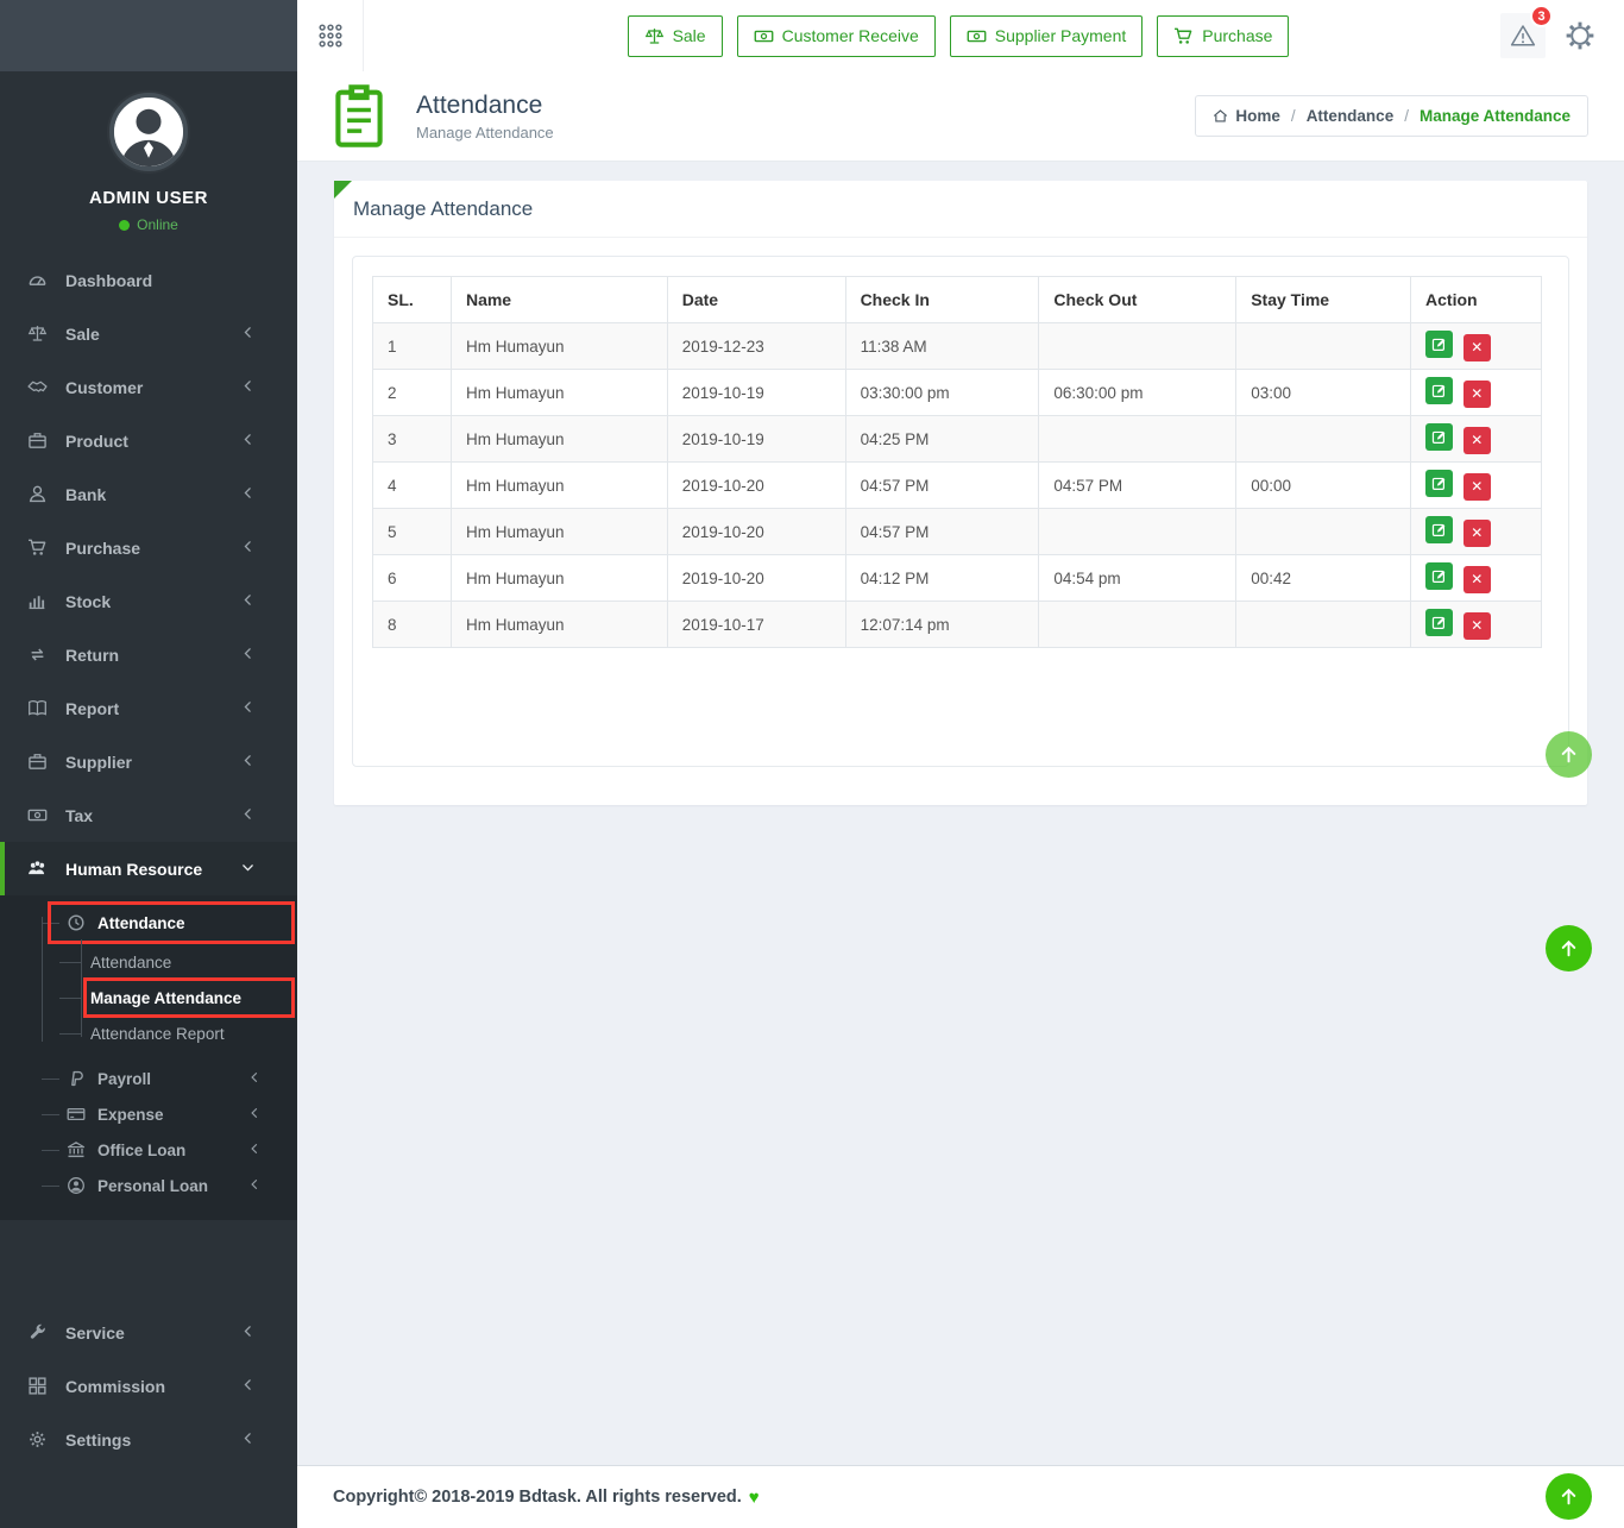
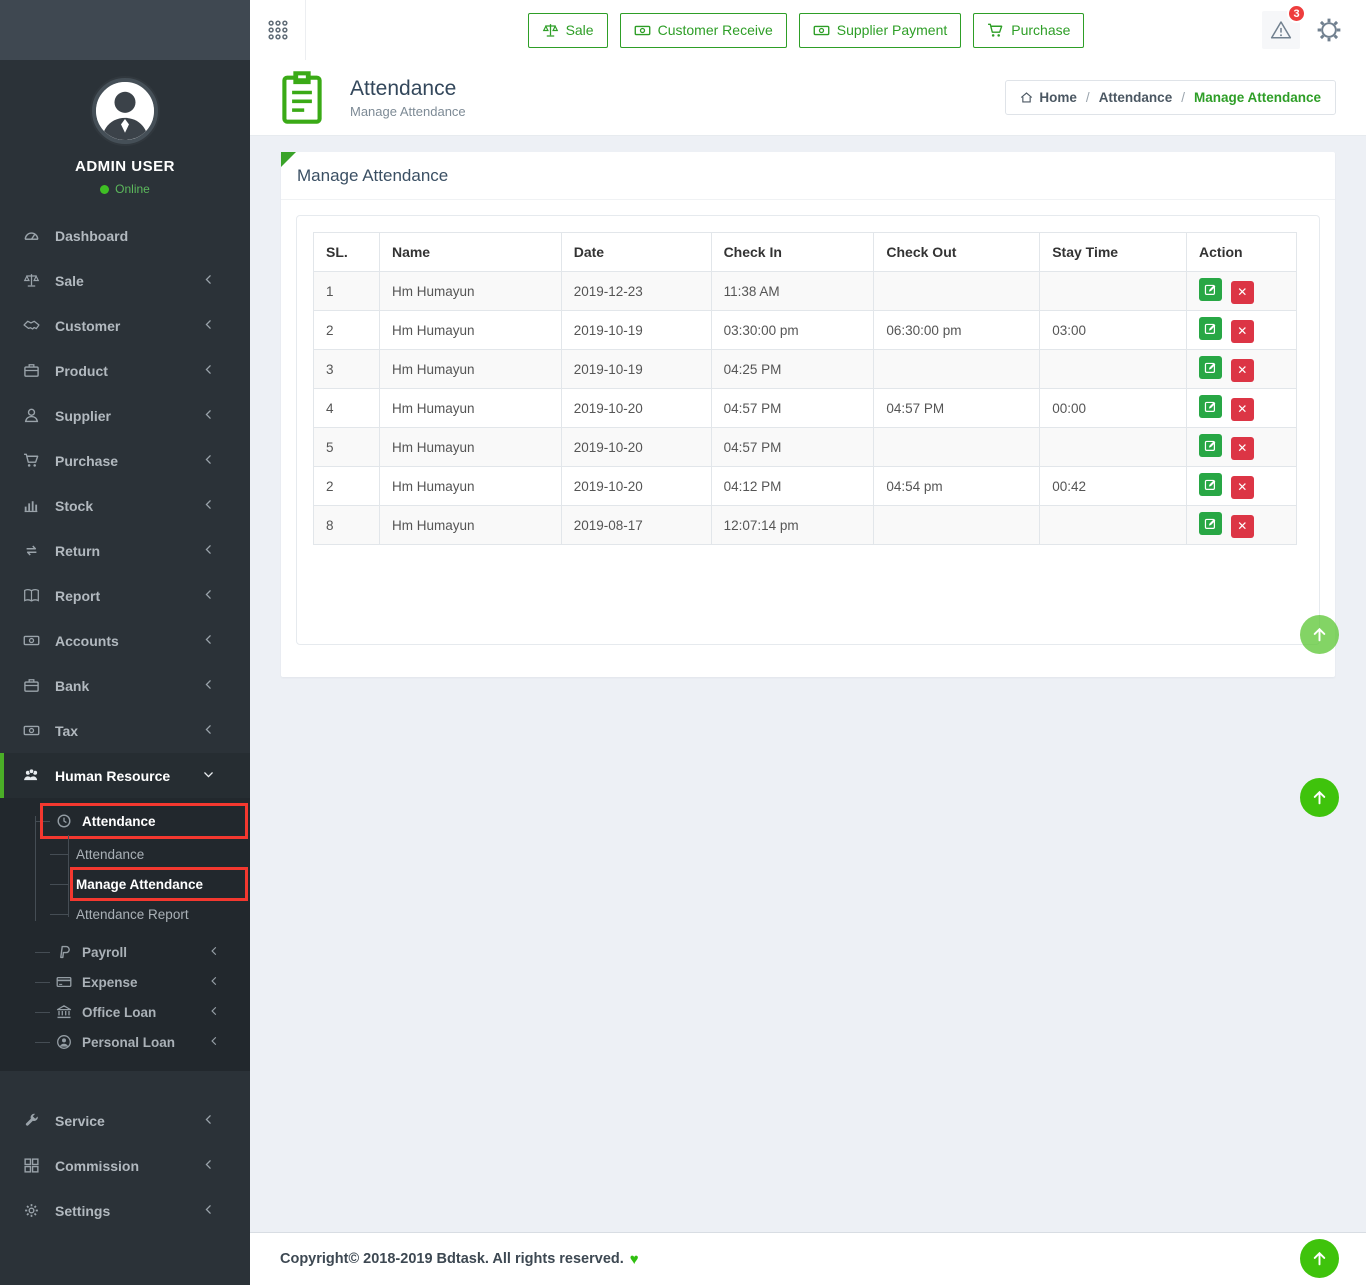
  ADMIN USER
  Online
  Dashboard
  Sale
  Customer
  Product
- Bank
+ Supplier
  Purchase
  Stock
  Return
  Report
+ Accounts
- Supplier
+ Bank
  Tax
  Human Resource
  Attendance
  Attendance Report
  Payroll
  Expense
  Office Loan
  Personal Loan
  Service
  Commission
  Settings
  Sale
  Customer Receive
  Supplier Payment
  Purchase
  3
  Attendance
  Manage Attendance
  Home
  /
  Attendance
  /
  Manage Attendance
  Manage Attendance
  SL.	Name	Date	Check In	Check Out	Stay Time	Action
  1	Hm Humayun	2019-12-23	11:38 AM			✕
  2	Hm Humayun	2019-10-19	03:30:00 pm	06:30:00 pm	03:00	✕
  3	Hm Humayun	2019-10-19	04:25 PM			✕
  4	Hm Humayun	2019-10-20	04:57 PM	04:57 PM	00:00	✕
  5	Hm Humayun	2019-10-20	04:57 PM			✕
- 6	Hm Humayun	2019-10-20	04:12 PM	04:54 pm	00:42	✕
+ 2	Hm Humayun	2019-10-20	04:12 PM	04:54 pm	00:42	✕
- 8	Hm Humayun	2019-10-17	12:07:14 pm			✕
+ 8	Hm Humayun	2019-08-17	12:07:14 pm			✕
  Copyright© 2018-2019 Bdtask. All rights reserved.
  ♥
